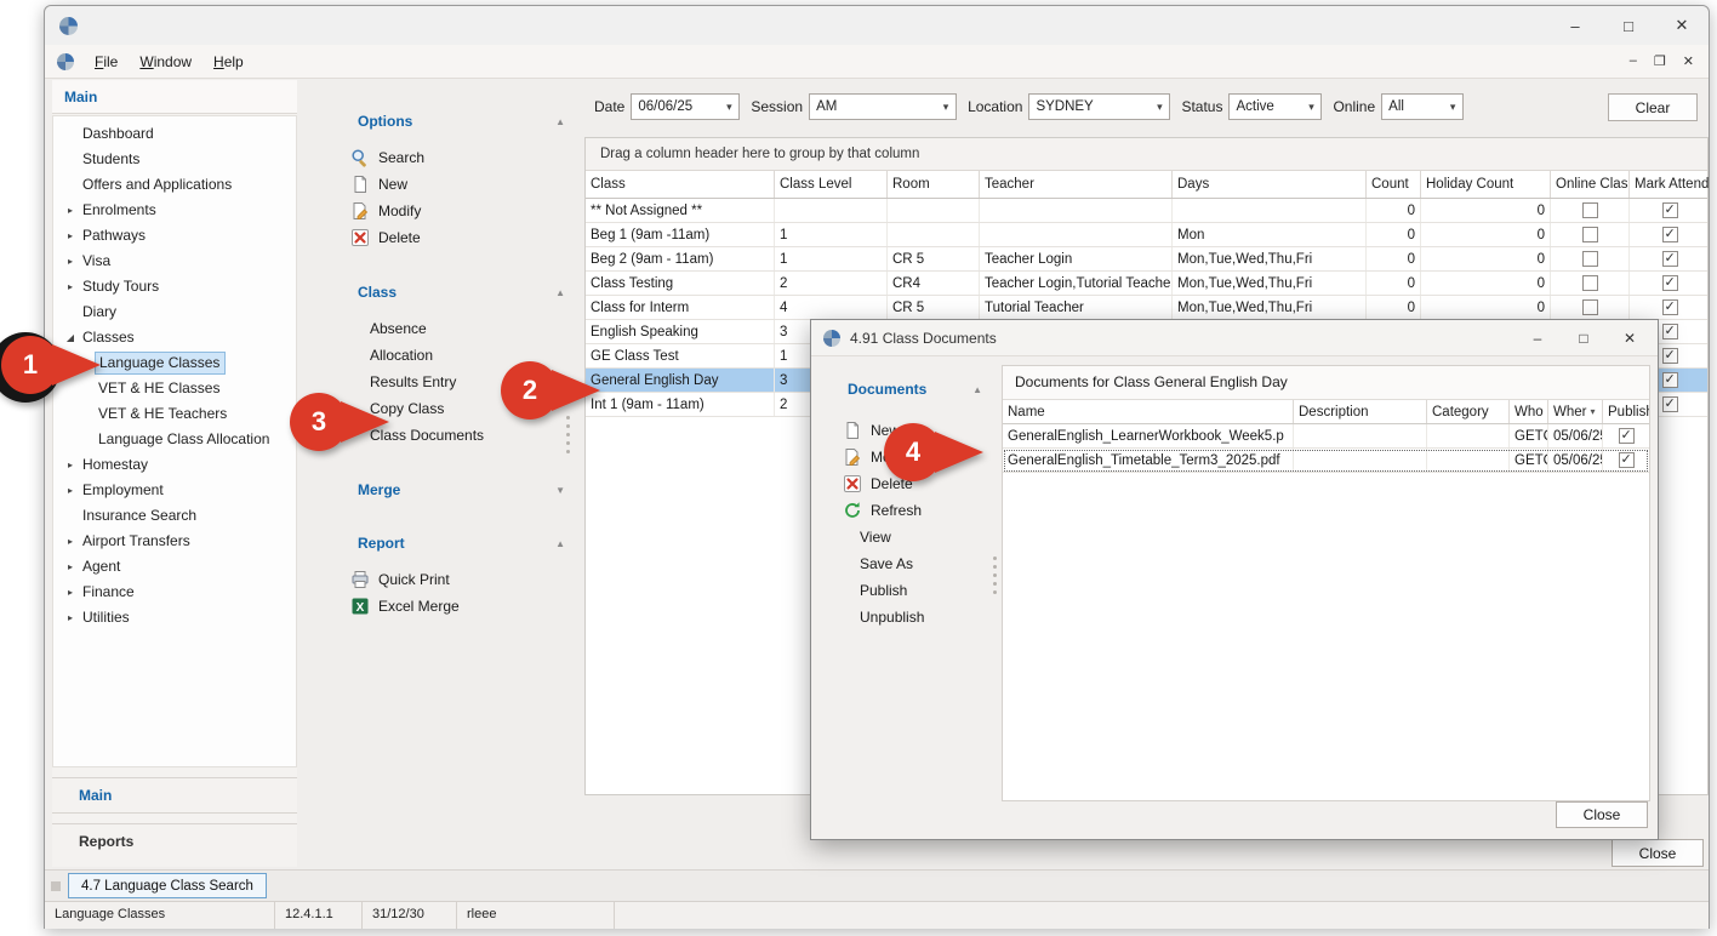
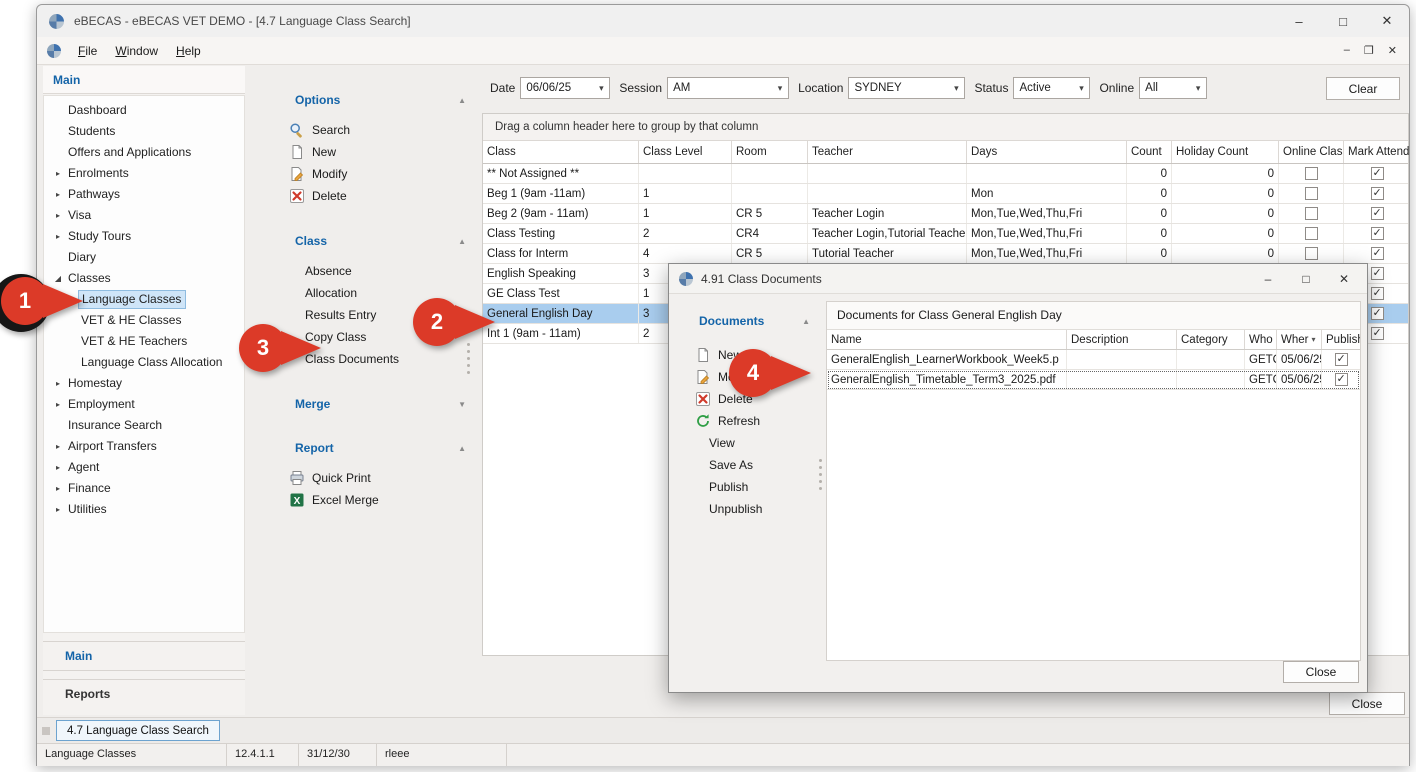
+ eBECAS - eBECAS VET DEMO - [4.7 Language Class Search]
  –
  □
  ✕
  File
  Window
  Help
  –
  ❐
  ✕
  Main
  Dashboard
  Students
  Offers and Applications
  ▸
  Enrolments
  ▸
  Pathways
  ▸
  Visa
  ▸
  Study Tours
  Diary
  ◢
  Classes
  Language Classes
  VET & HE Classes
  VET & HE Teachers
  Language Class Allocation
  ▸
  Homestay
  ▸
  Employment
  Insurance Search
  ▸
  Airport Transfers
  ▸
  Agent
  ▸
  Finance
  ▸
  Utilities
  Main
  Reports
  Options
  ▲
  Search
  New
  Modify
  Delete
  Class
  ▲
  Absence
  Allocation
  Results Entry
  Copy Class
  Class Documents
  Merge
  ▼
  Report
  ▲
  Quick Print
  X
  Excel Merge
  Date
  06/06/25
  ▾
  Session
  AM
  ▾
  Location
  SYDNEY
  ▾
  Status
  Active
  ▾
  Online
  All
  ▾
  Clear
  Drag a column header here to group by that column
  Class
  Class Level
  Room
  Teacher
  Days
  Count
  Holiday Count
  Online Clas
  Mark Attend
  ** Not Assigned **
  0
  0
  Beg 1 (9am -11am)
  1
  Mon
  0
  0
  Beg 2 (9am - 11am)
  1
  CR 5
  Teacher Login
  Mon,Tue,Wed,Thu,Fri
  0
  0
  Class Testing
  2
  CR4
  Teacher Login,Tutorial Teache
  Mon,Tue,Wed,Thu,Fri
  0
  0
  Class for Interm
  4
  CR 5
  Tutorial Teacher
  Mon,Tue,Wed,Thu,Fri
  0
  0
  English Speaking
  3
  GE Class Test
  1
  General English Day
  3
  Int 1 (9am - 11am)
  2
  Close
  4.7 Language Class Search
  Language Classes
  12.4.1.1
  31/12/30
  rleee
  4.91 Class Documents
  –
  □
  ✕
  Documents
  ▲
  Delete
  Refresh
  View
  Save As
  Publish
  Unpublish
  Documents for Class General English Day
  Name
  Description
  Category
  Who
  Wher
  ▾
  Publis
  GeneralEnglish_LearnerWorkbook_Week5.p
  GETC
  05/06/2
  GeneralEnglish_Timetable_Term3_2025.pdf
  GETC
  05/06/2
  Close
  1
  2
  3
  4
